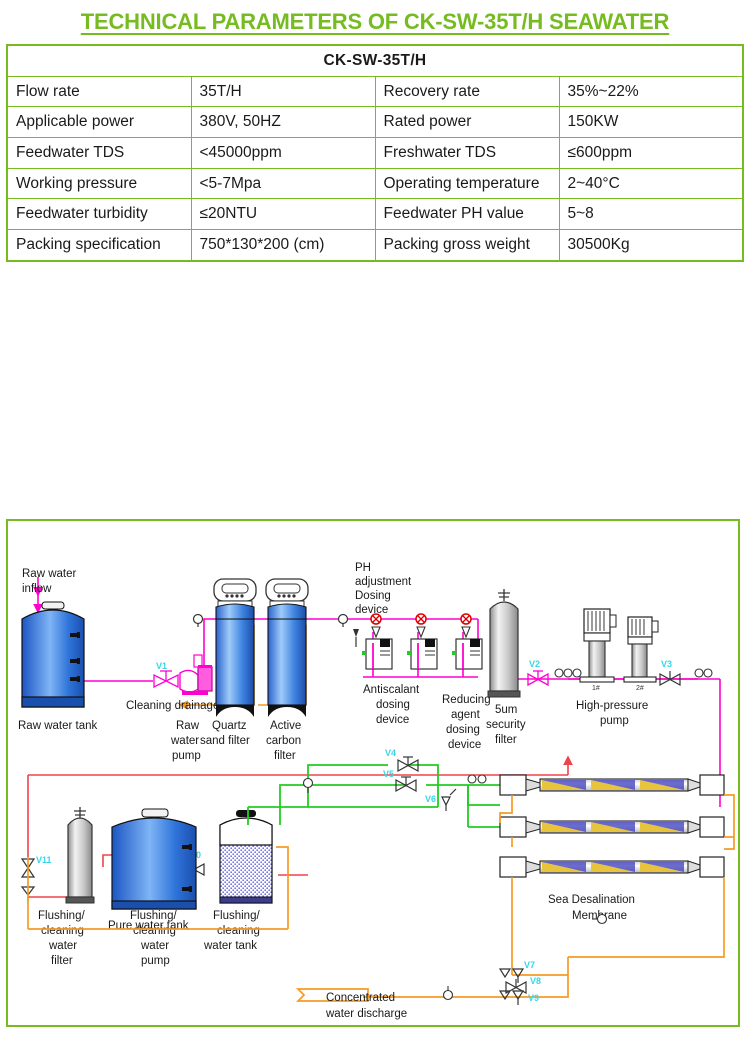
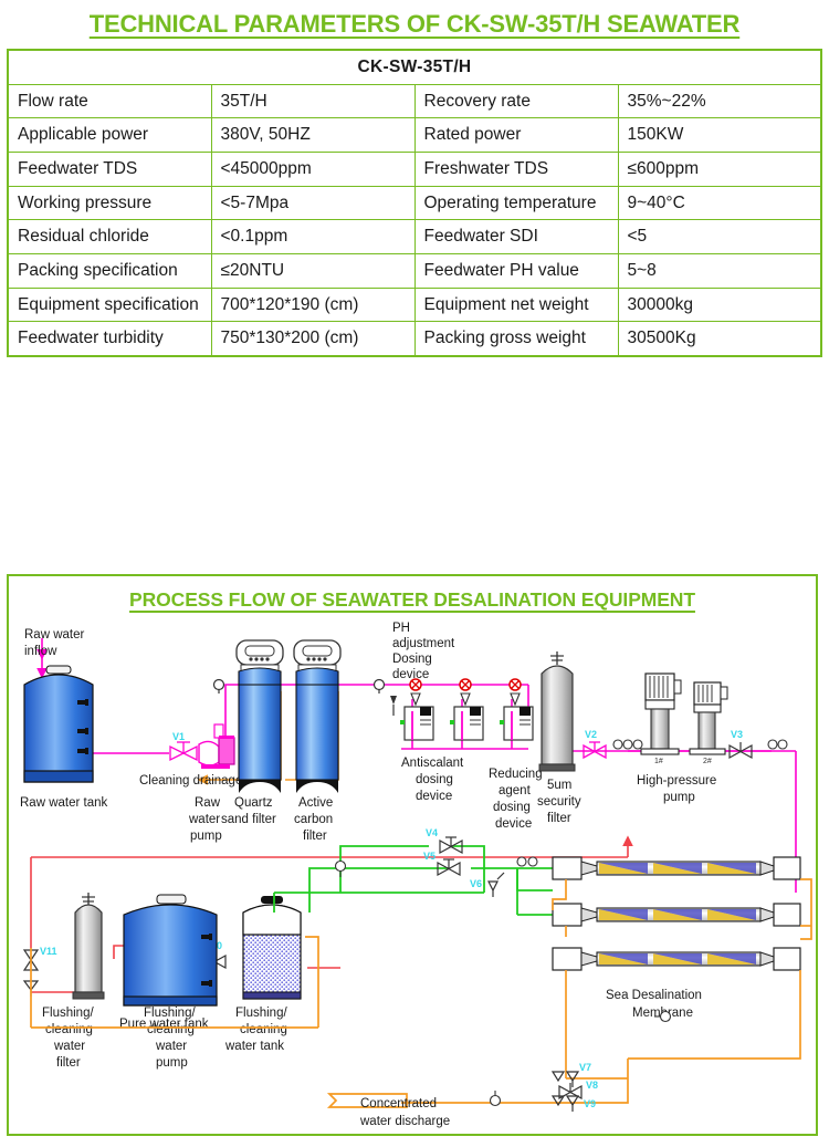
  TECHNICAL PARAMETERS OF CK-SW-35T/H SEAWATER
  CK-SW-35T/H
  Flow rate	35T/H	Recovery rate	35%~22%
  Applicable power	380V, 50HZ	Rated power	150KW
  Feedwater TDS	<45000ppm	Freshwater TDS	≤600ppm
- Working pressure	<5-7Mpa	Operating temperature	2~40°C
+ Working pressure	<5-7Mpa	Operating temperature	9~40°C
+ Residual chloride	<0.1ppm	Feedwater SDI	<5
- Feedwater turbidity	≤20NTU	Feedwater PH value	5~8
+ Packing specification	≤20NTU	Feedwater PH value	5~8
+ Equipment specification	700*120*190 (cm)	Equipment net weight	30000kg
- Packing specification	750*130*200 (cm)	Packing gross weight	30500Kg
+ Feedwater turbidity	750*130*200 (cm)	Packing gross weight	30500Kg
+ PROCESS FLOW OF SEAWATER DESALINATION EQUIPMENT
  Raw water
  inflow
  Raw water tank
  V1
  Raw
  water
  pump
  Cleaning drainag
  Quartz
  sand filter
  Active
  carbon
  filter
  PH
  adjustment
  Dosing
  device
  Antiscalant
  dosing
  device
  Reducing
  agent
  dosing
  device
  5um
  security
  filter
  V2
  High-pressure
  pump
  V3
  V11
  Flushing/
  cleaning
  water
  filter
  Flushing/
  cleaning
  water
  pump
  Flushing/
  cleaning
  water tank
  V4
  V5
  V6
  Pure water tank
  Sea Desalination
  Memane
  V7
  V8
  V9
  Concentrated
  water discharge
